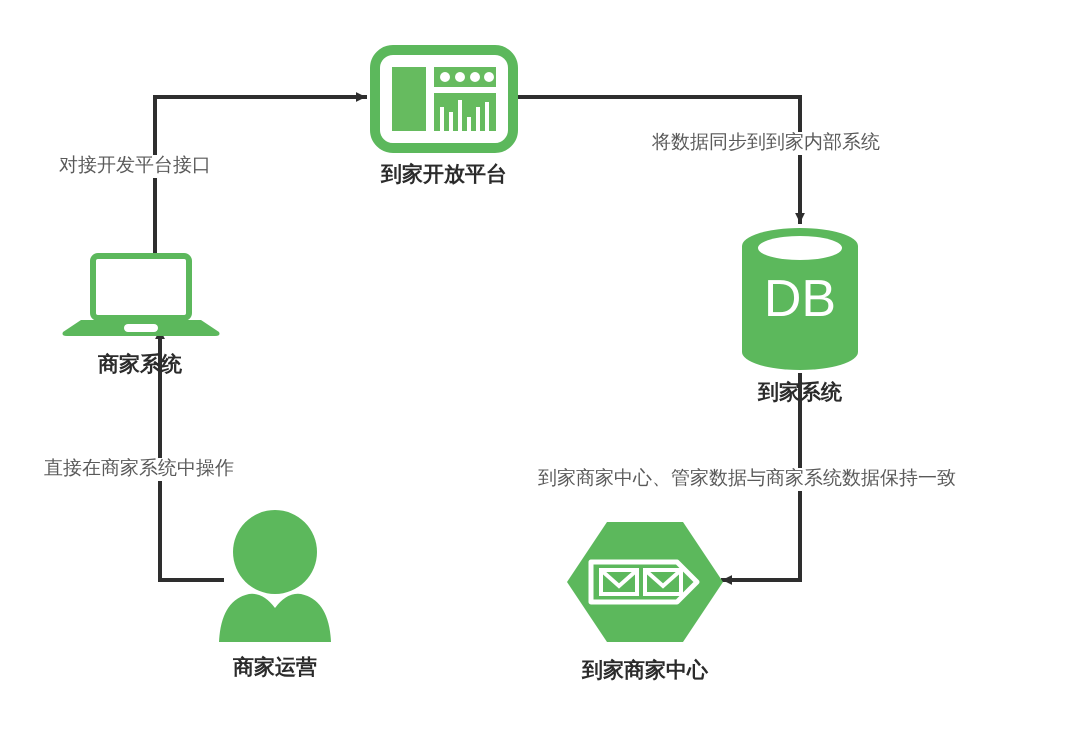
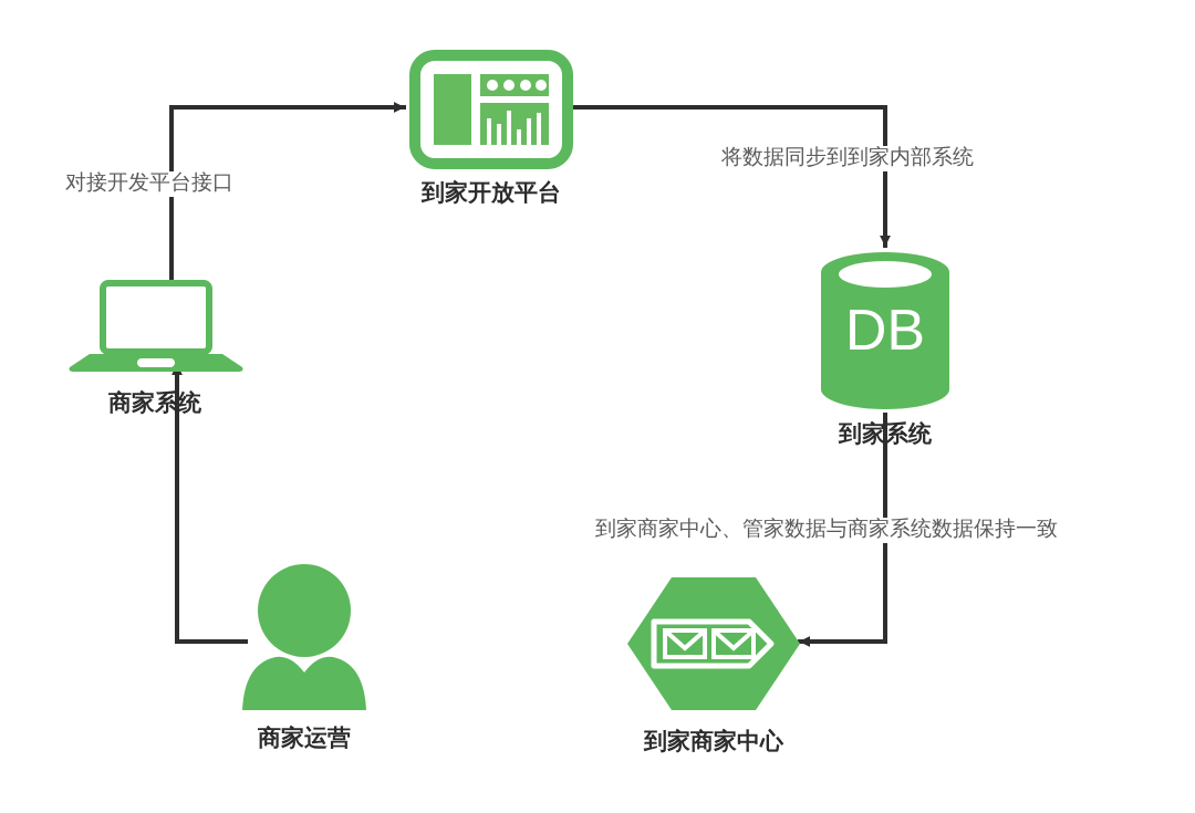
  对接开发平台接口
  将数据同步到到家内部系统
- 直接在商家系统中操作
  到家商家中心、管家数据与商家系统数据保持一致
  到家开放平台
  商家系统
  DB
  到家系统
  商家运营
  到家商家中心
